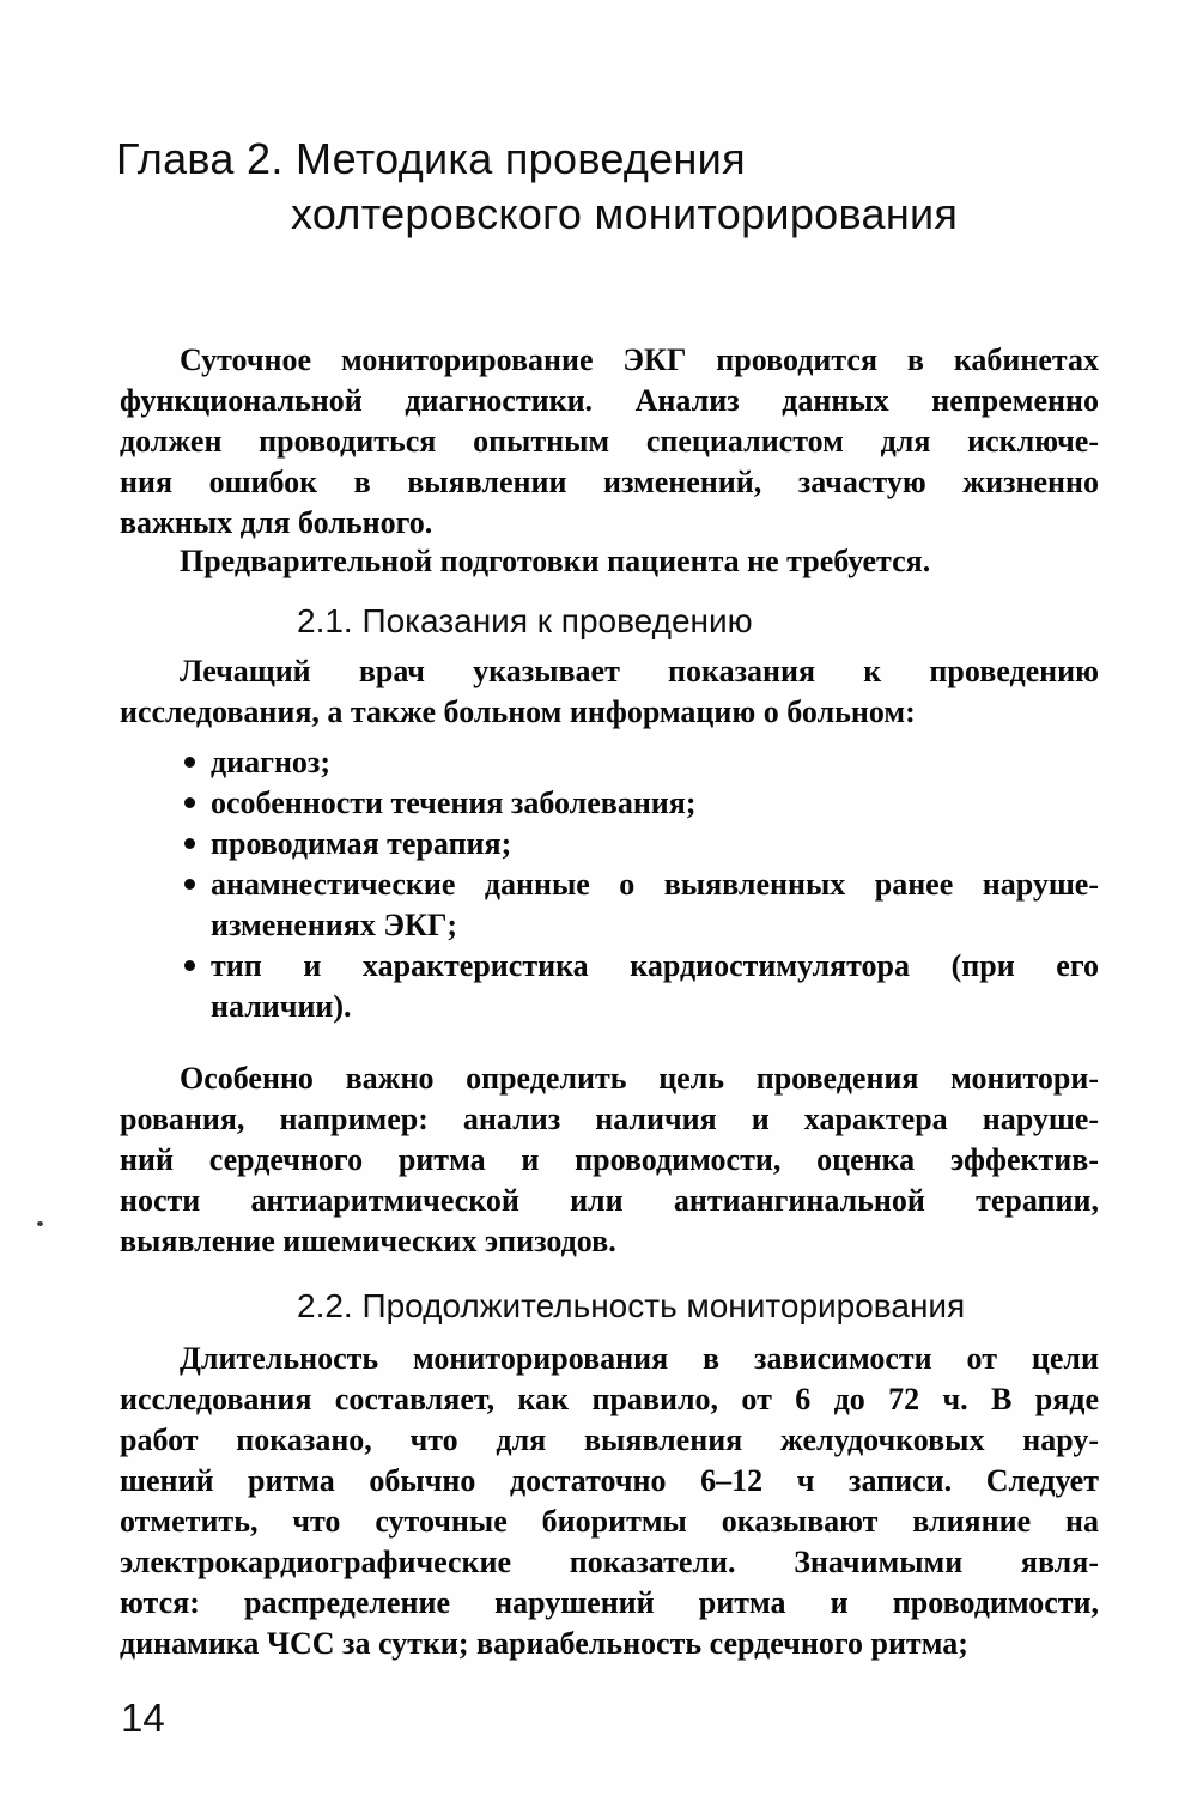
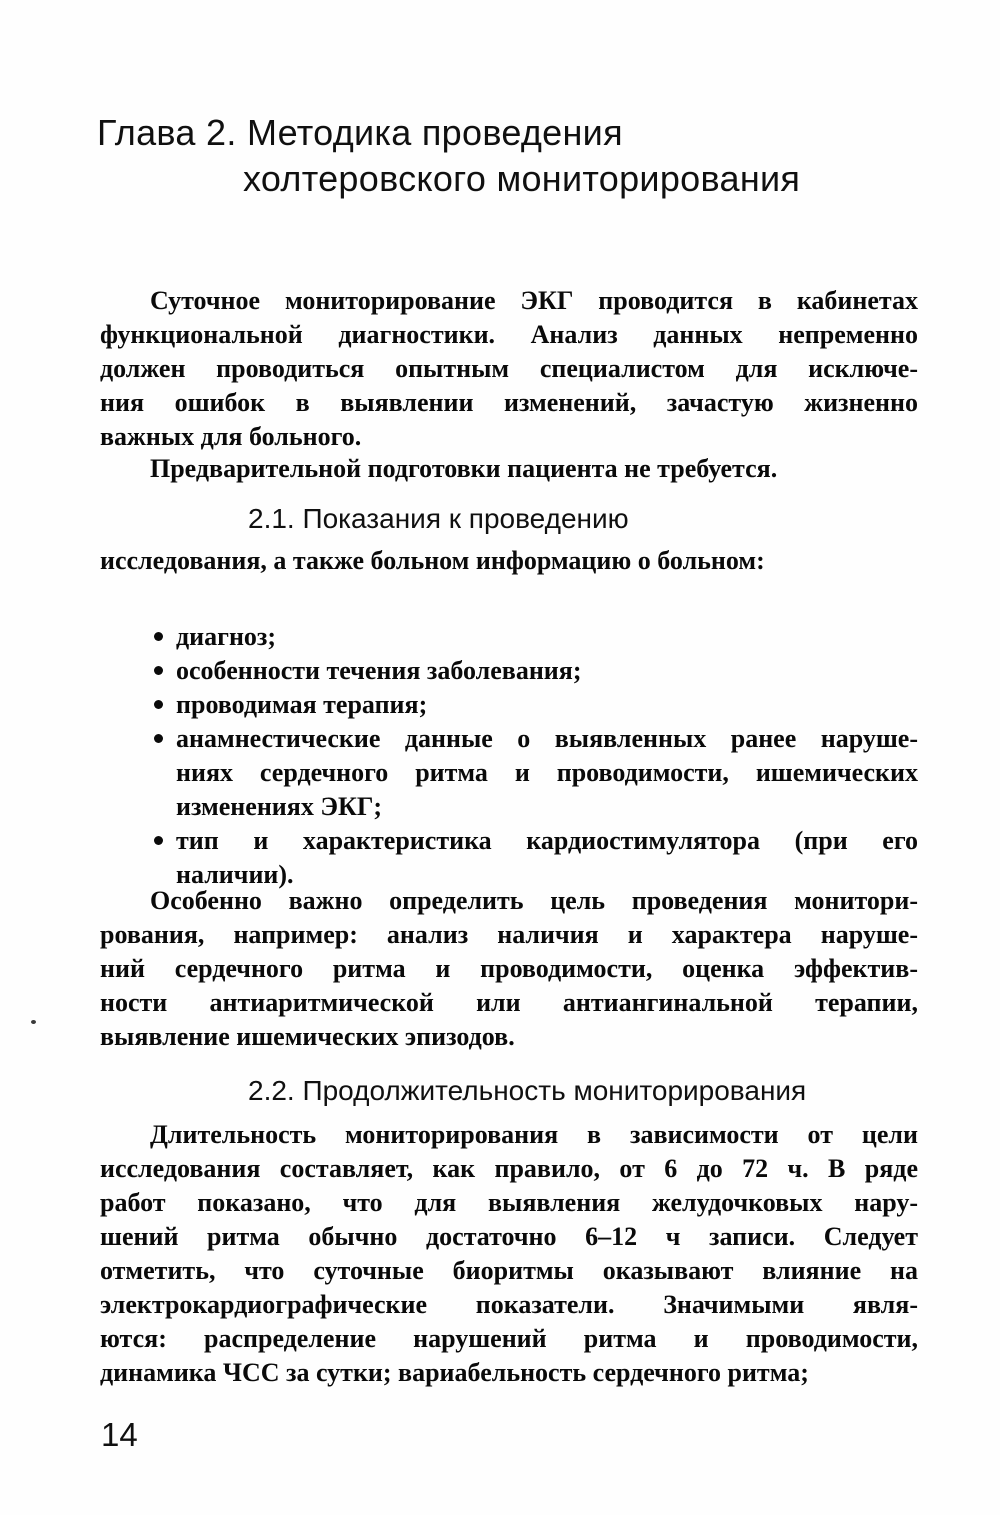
  Глава 2. Методика проведения
  холтеровского мониторирования
  Суточное мониторирование ЭКГ проводится в кабинетах
  функциональной диагностики. Анализ данных непременно
  должен проводиться опытным специалистом для исключе-
  ния ошибок в выявлении изменений, зачастую жизненно
  важных для больного.
  Предварительной подготовки пациента не требуется.
  2.1. Показания к проведению
- Лечащий врач указывает показания к проведению
  исследования, а также больном информацию о больном:
  диагноз;
  особенности течения заболевания;
  проводимая терапия;
  анамнестические данные о выявленных ранее наруше-
+ ниях сердечного ритма и проводимости, ишемических
  изменениях ЭКГ;
  тип и характеристика кардиостимулятора (при его
  наличии).
  Особенно важно определить цель проведения монитори-
  рования, например: анализ наличия и характера наруше-
  ний сердечного ритма и проводимости, оценка эффектив-
  ности антиаритмической или антиангинальной терапии,
  выявление ишемических эпизодов.
  2.2. Продолжительность мониторирования
  Длительность мониторирования в зависимости от цели
  исследования составляет, как правило, от 6 до 72 ч. В ряде
  работ показано, что для выявления желудочковых нару-
  шений ритма обычно достаточно 6–12 ч записи. Следует
  отметить, что суточные биоритмы оказывают влияние на
  электрокардиографические показатели. Значимыми явля-
  ются: распределение нарушений ритма и проводимости,
  динамика ЧСС за сутки; вариабельность сердечного ритма;
  14
